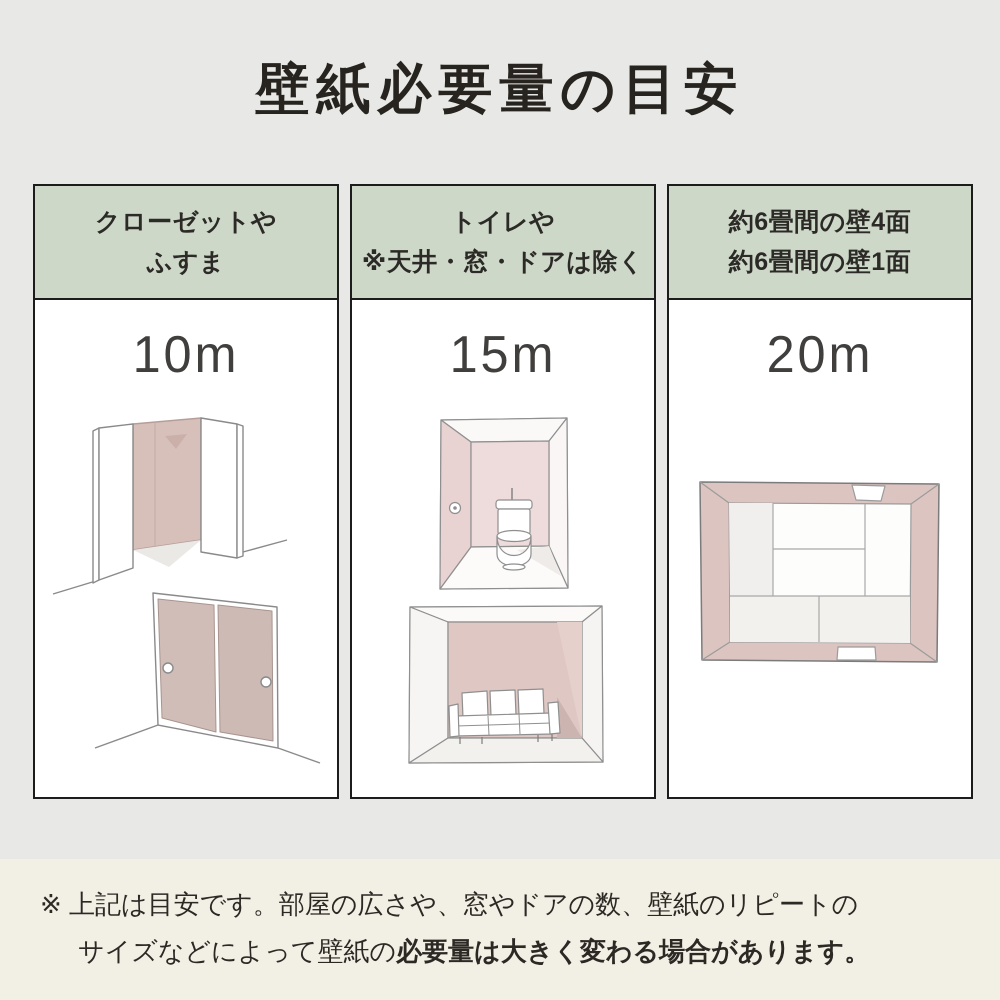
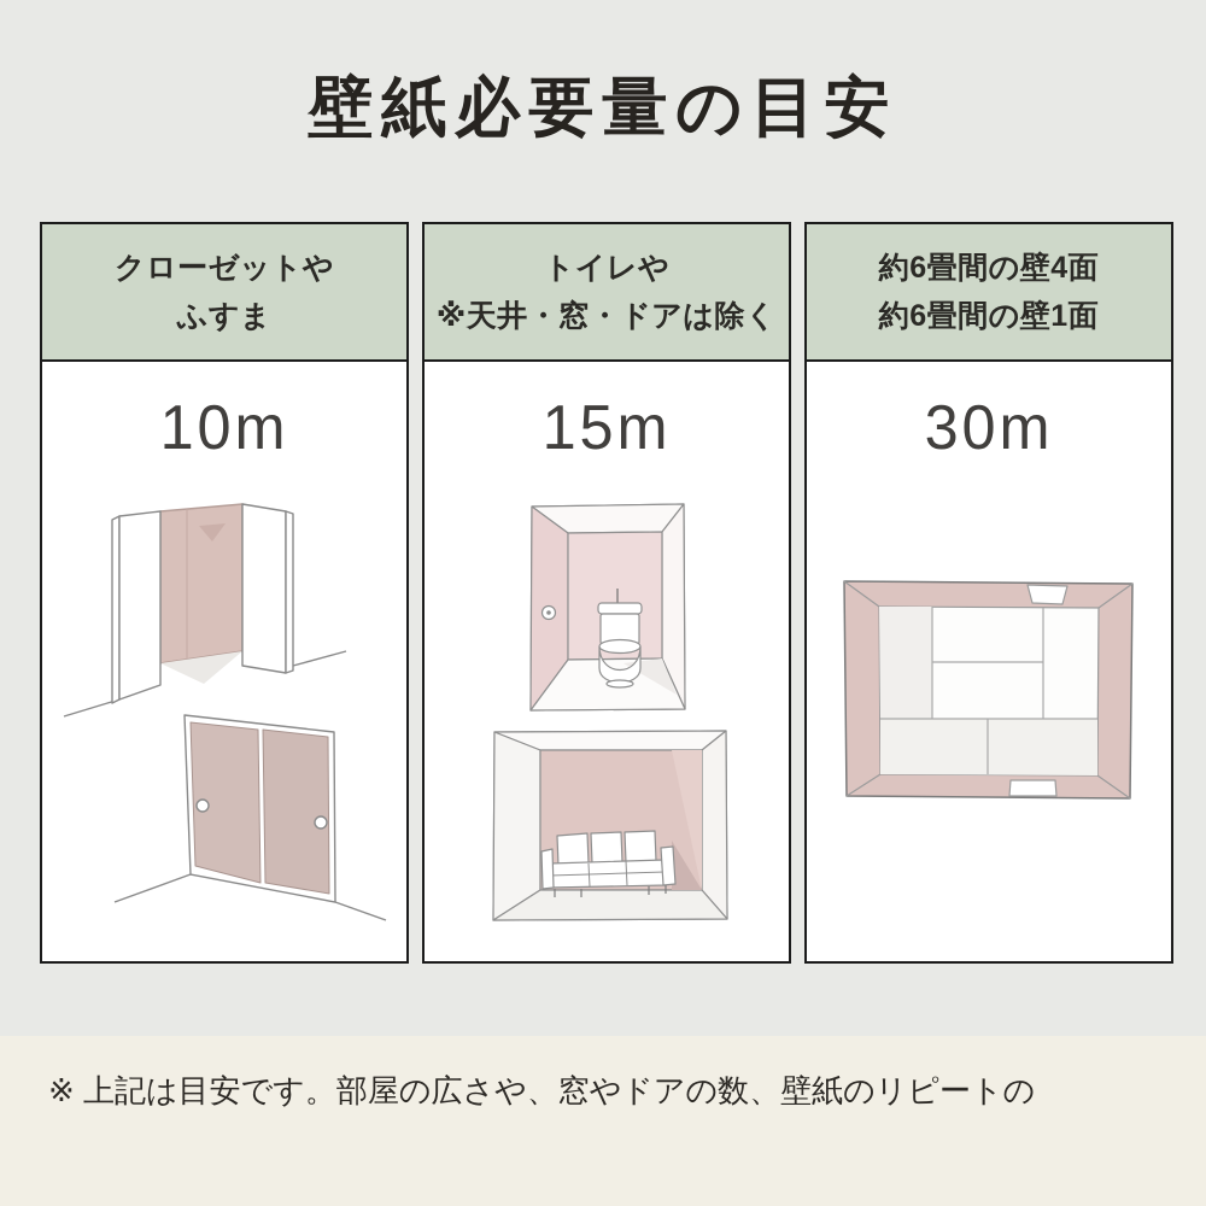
  壁紙必要量の目安
  クローゼットや
  ふすま
  10m
  トイレや
  ※天井・窓・ドアは除く
  15m
  約6畳間の壁4面
  約6畳間の壁1面
- 20m
+ 30m
  ※ 上記は目安です。部屋の広さや、窓やドアの数、壁紙のリピートの
- サイズなどによって壁紙の必要量は大きく変わる場合があります。
